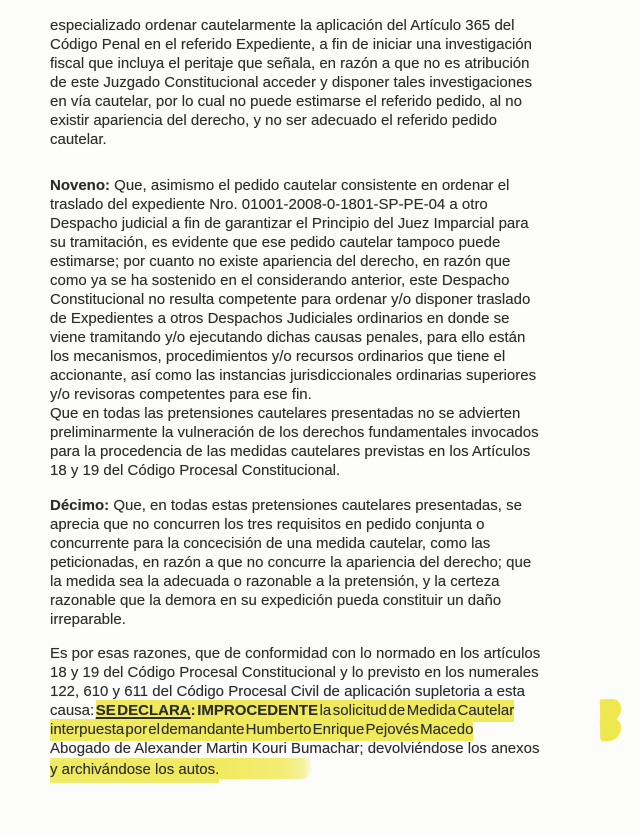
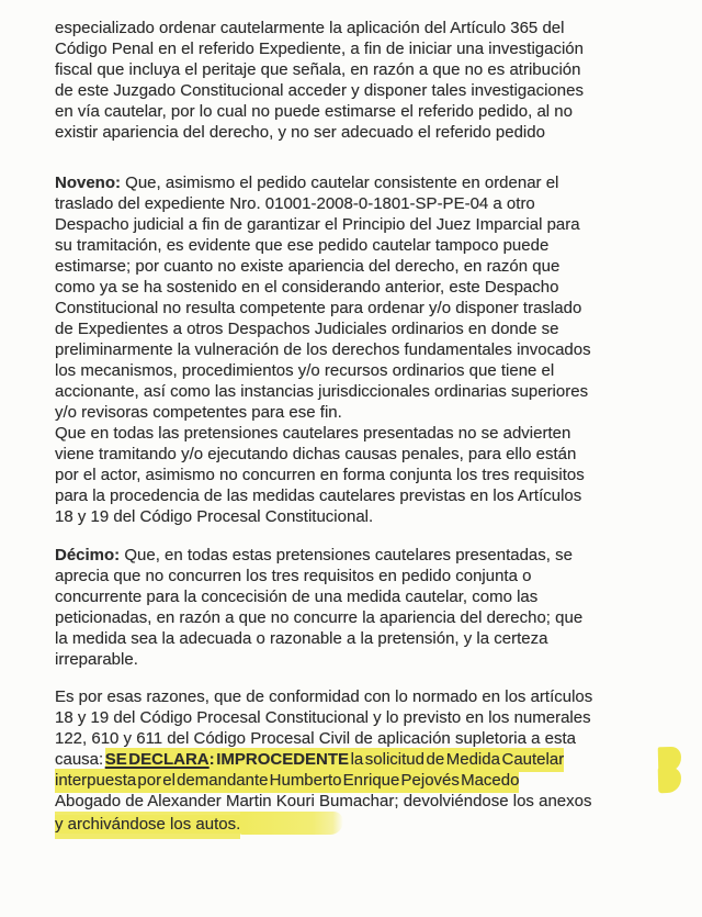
  especializado ordenar cautelarmente la aplicación del Artículo 365 del
  Código Penal en el referido Expediente, a fin de iniciar una investigación
  fiscal que incluya el peritaje que señala, en razón a que no es atribución
  de este Juzgado Constitucional acceder y disponer tales investigaciones
  en vía cautelar, por lo cual no puede estimarse el referido pedido, al no
  existir apariencia del derecho, y no ser adecuado el referido pedido
- cautelar.
  Noveno: Que, asimismo el pedido cautelar consistente en ordenar el
  traslado del expediente Nro. 01001-2008-0-1801-SP-PE-04 a otro
  Despacho judicial a fin de garantizar el Principio del Juez Imparcial para
  su tramitación, es evidente que ese pedido cautelar tampoco puede
  estimarse; por cuanto no existe apariencia del derecho, en razón que
  como ya se ha sostenido en el considerando anterior, este Despacho
  Constitucional no resulta competente para ordenar y/o disponer traslado
  de Expedientes a otros Despachos Judiciales ordinarios en donde se
- viene tramitando y/o ejecutando dichas causas penales, para ello están
+ preliminarmente la vulneración de los derechos fundamentales invocados
  los mecanismos, procedimientos y/o recursos ordinarios que tiene el
  accionante, así como las instancias jurisdiccionales ordinarias superiores
  y/o revisoras competentes para ese fin.
  Que en todas las pretensiones cautelares presentadas no se advierten
- preliminarmente la vulneración de los derechos fundamentales invocados
+ viene tramitando y/o ejecutando dichas causas penales, para ello están
+ por el actor, asimismo no concurren en forma conjunta los tres requisitos
  para la procedencia de las medidas cautelares previstas en los Artículos
  18 y 19 del Código Procesal Constitucional.
  Décimo: Que, en todas estas pretensiones cautelares presentadas, se
  aprecia que no concurren los tres requisitos en pedido conjunta o
  concurrente para la concecisión de una medida cautelar, como las
  peticionadas, en razón a que no concurre la apariencia del derecho; que
  la medida sea la adecuada o razonable a la pretensión, y la certeza
- razonable que la demora en su expedición pueda constituir un daño
  irreparable.
  Es por esas razones, que de conformidad con lo normado en los artículos
  18 y 19 del Código Procesal Constitucional y lo previsto en los numerales
  122, 610 y 611 del Código Procesal Civil de aplicación supletoria a esta
  causa: SE DECLARA: IMPROCEDENTE la solicitud de Medida Cautelar
  interpuesta por el demandante Humberto Enrique Pejovés Macedo
  Abogado de Alexander Martin Kouri Bumachar; devolviéndose los anexos
  y archivándose los autos.
